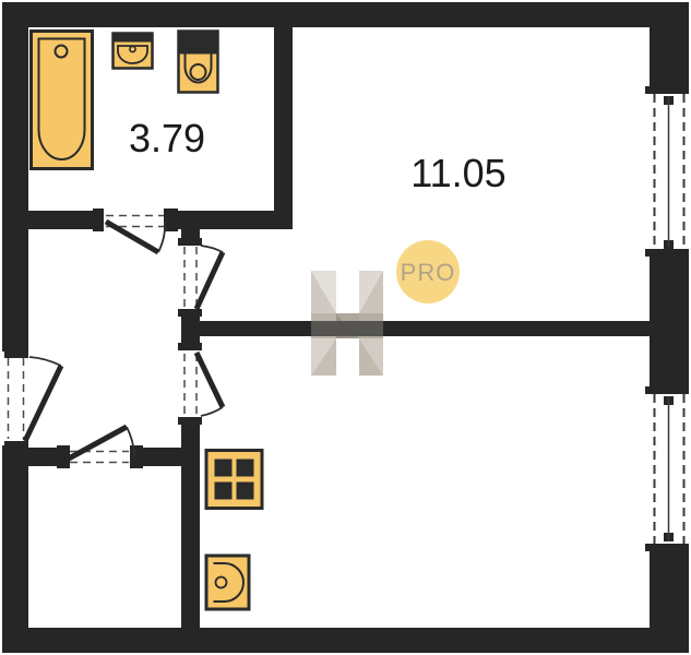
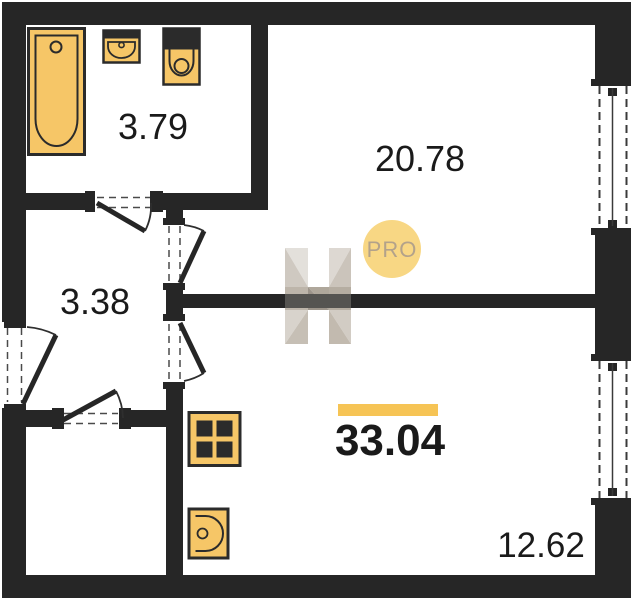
  PRO
  3.79
- 11.05
+ 20.78
+ 3.38
+ 12.62
+ 33.04
